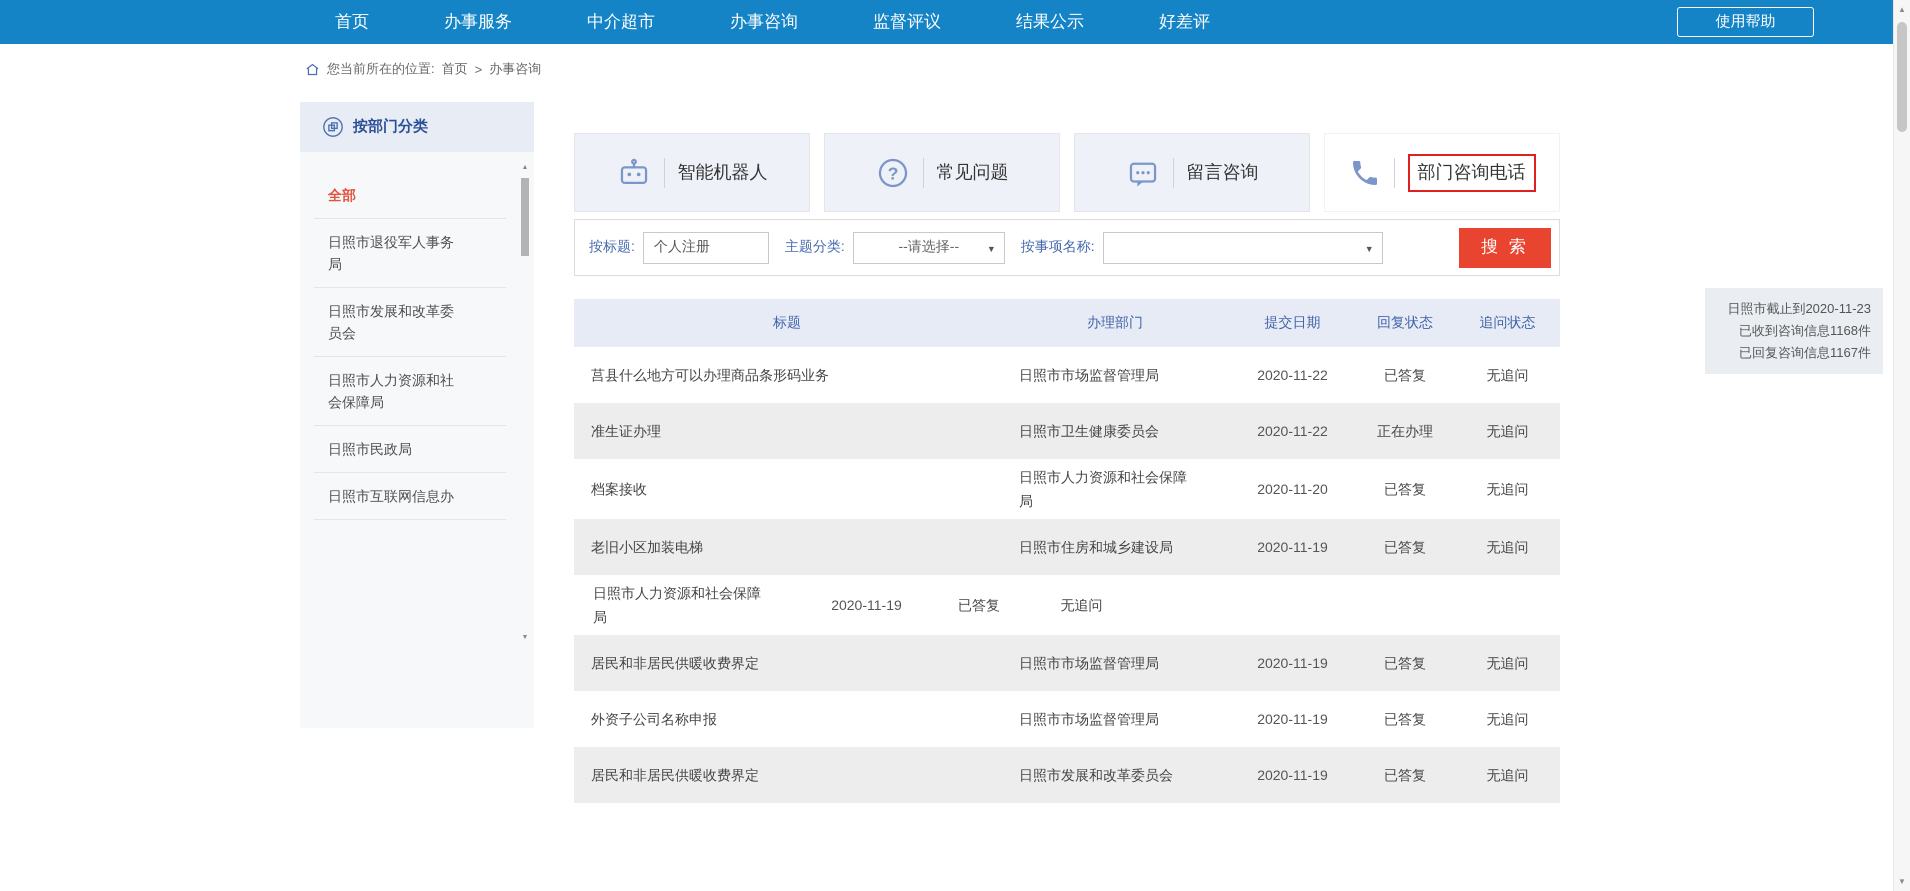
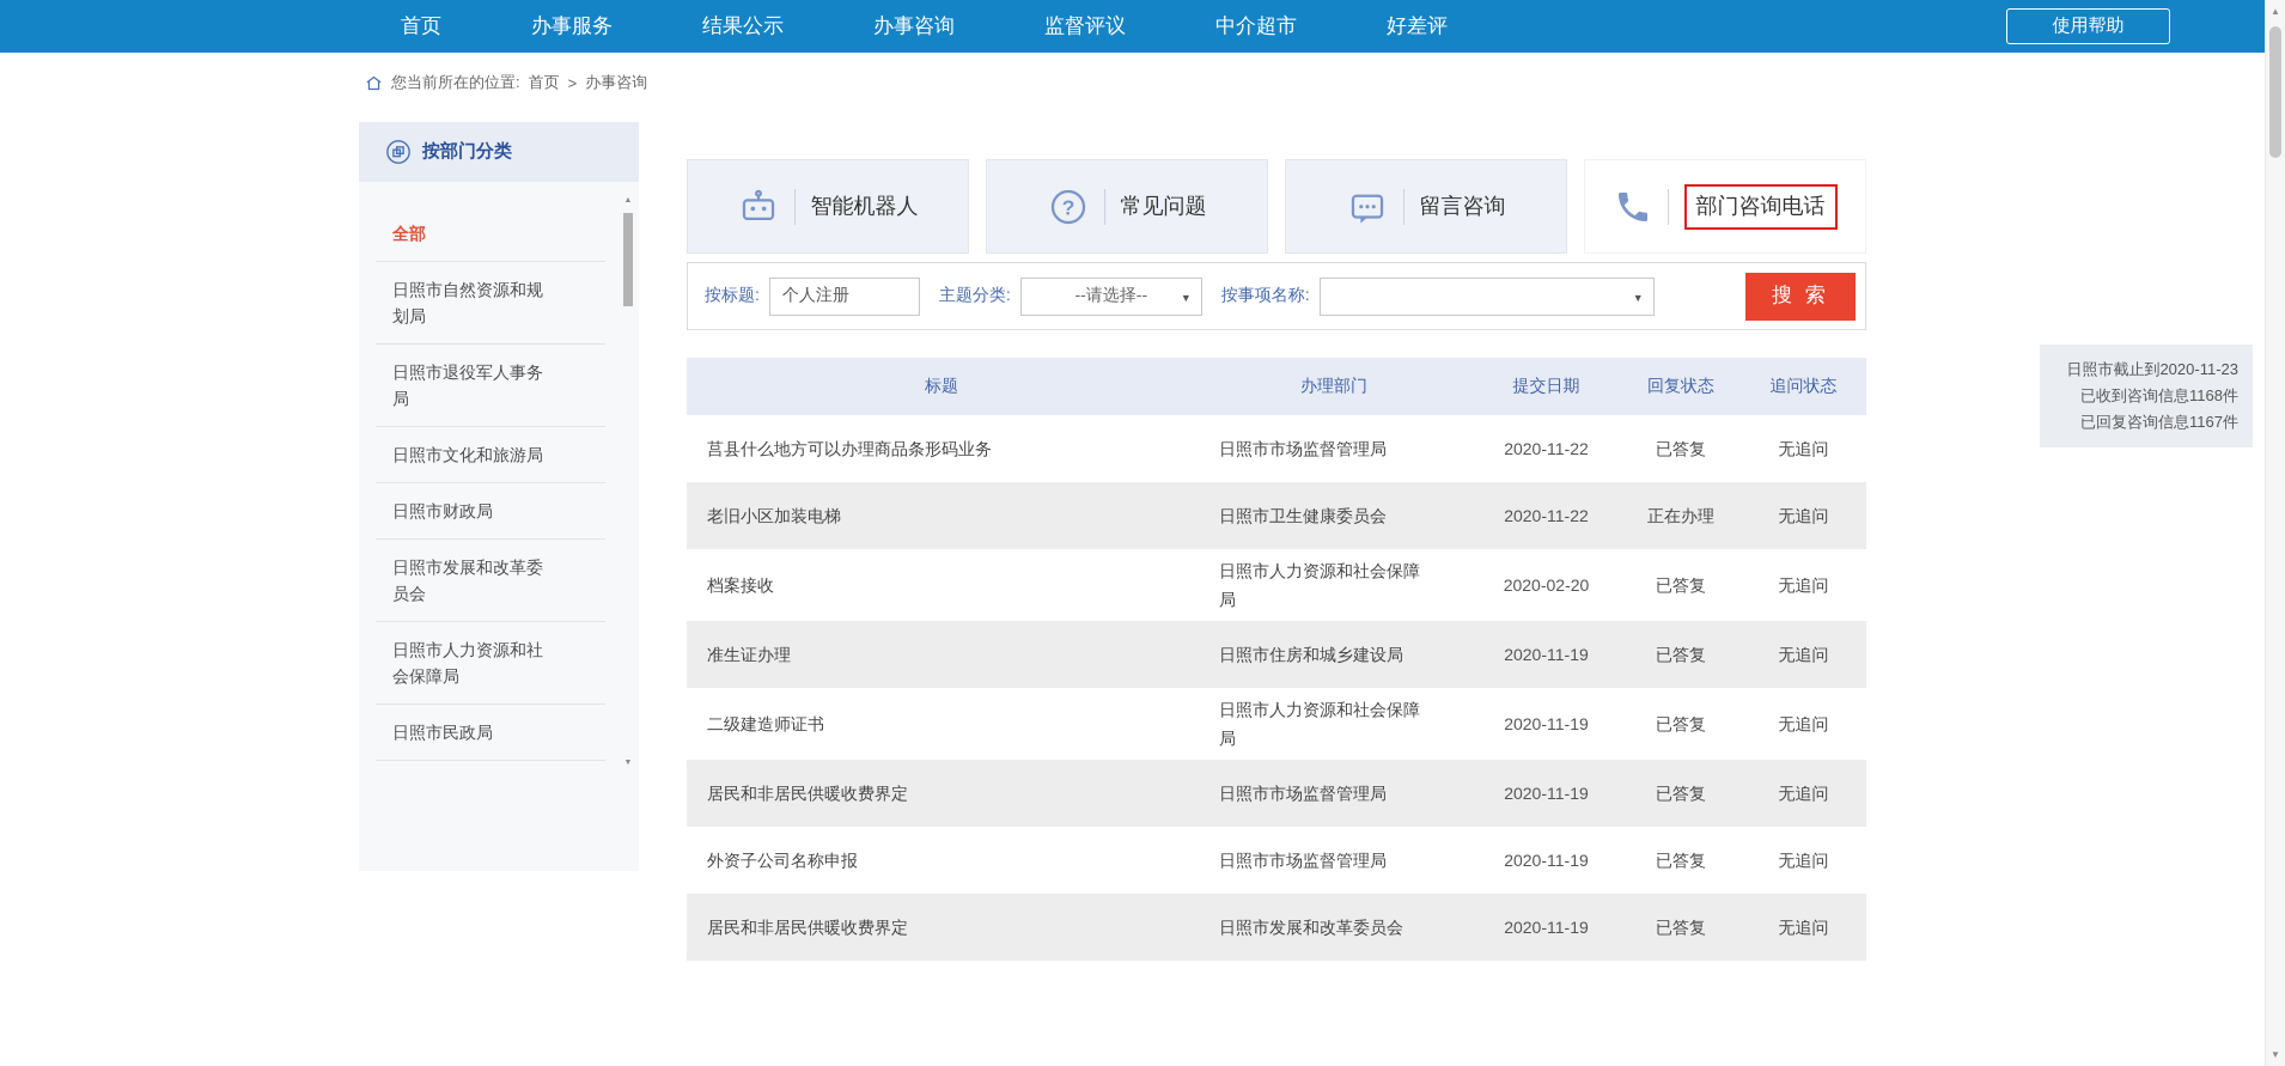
  首页
  办事服务
- 中介超市
+ 结果公示
  办事咨询
  监督评议
- 结果公示
+ 中介超市
  好差评
  使用帮助
  您当前所在的位置:
  首页
  >
  办事咨询
  按部门分类
  全部
+ 日照市自然资源和规划局
  日照市退役军人事务局
+ 日照市文化和旅游局
+ 日照市财政局
  日照市发展和改革委员会
  日照市人力资源和社会保障局
  日照市民政局
- 日照市互联网信息办
  智能机器人
  ?
  常见问题
  留言咨询
  部门咨询电话
  按标题:
  个人注册
  主题分类:
  --请选择--
  ▼
  按事项名称:
  ▼
  搜 索
  标题
  办理部门
  提交日期
  回复状态
  追问状态
  莒县什么地方可以办理商品条形码业务
  日照市市场监督管理局
  2020-11-22
  已答复
  无追问
- 准生证办理
+ 老旧小区加装电梯
  日照市卫生健康委员会
  2020-11-22
  正在办理
  无追问
  档案接收
  日照市人力资源和社会保障局
- 2020-11-20
+ 2020-02-20
  已答复
  无追问
- 老旧小区加装电梯
+ 准生证办理
  日照市住房和城乡建设局
  2020-11-19
  已答复
  无追问
+ 二级建造师证书
  日照市人力资源和社会保障局
  2020-11-19
  已答复
  无追问
  居民和非居民供暖收费界定
  日照市市场监督管理局
  2020-11-19
  已答复
  无追问
  外资子公司名称申报
  日照市市场监督管理局
  2020-11-19
  已答复
  无追问
  居民和非居民供暖收费界定
  日照市发展和改革委员会
  2020-11-19
  已答复
  无追问
  日照市截止到2020-11-23
  已收到咨询信息1168件
  已回复咨询信息1167件
  ▲
  ▼
